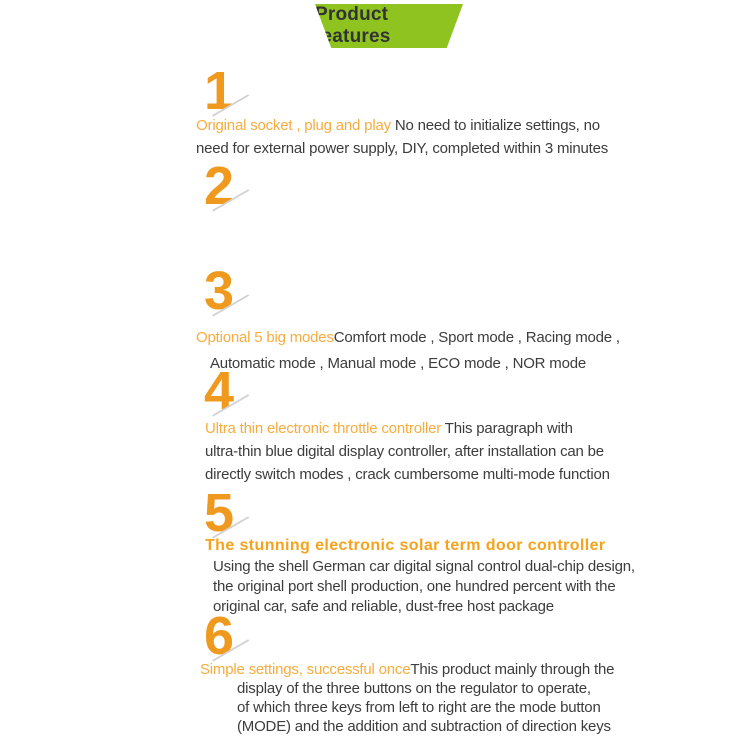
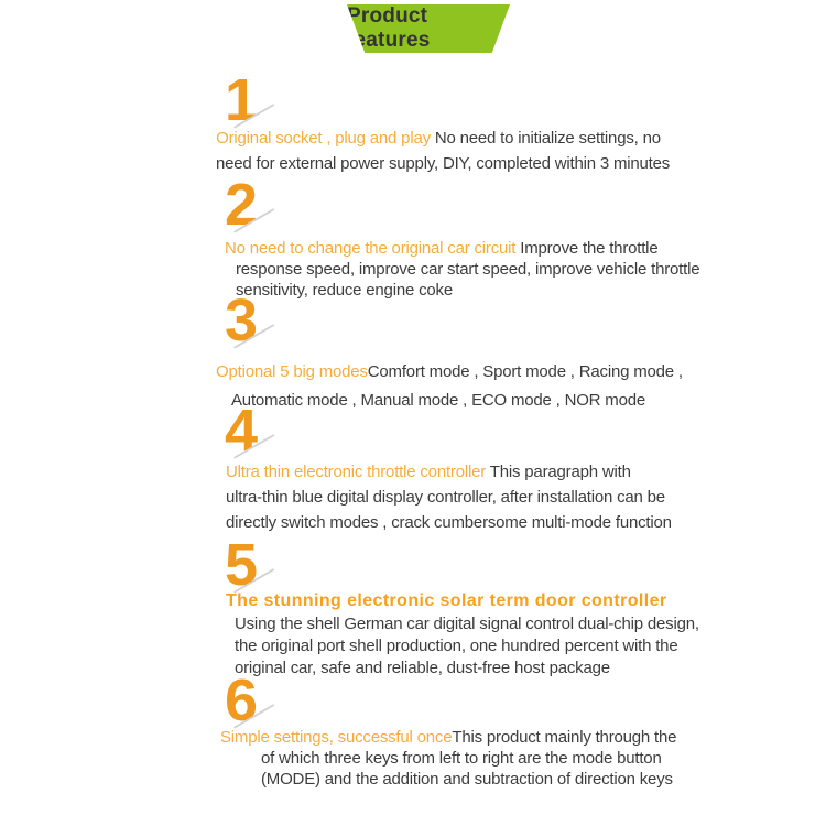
  Product atures
  1
  Original socket , plug and play No need to initialize settings, no
  need for external power supply, DIY, completed within 3 minutes
  2
+ No need to change the original car circuit Improve the throttle
+ response speed, improve car start speed, improve vehicle throttle
+ sensitivity, reduce engine coke
  3
  Optional 5 big modesComfort mode , Sport mode , Racing mode ,
  Automatic mode , Manual mode , ECO mode , NOR mode
  4
  Ultra thin electronic throttle controller This paragraph with
  ultra-thin blue digital display controller, after installation can be
  directly switch modes , crack cumbersome multi-mode function
  5
  The stunning electronic solar term door controller
  Using the shell German car digital signal control dual-chip design,
  the original port shell production, one hundred percent with the
  original car, safe and reliable, dust-free host package
  6
  Simple settings, successful onceThis product mainly through the
- display of the three buttons on the regulator to operate,
  of which three keys from left to right are the mode button
  (MODE) and the addition and subtraction of direction keys
